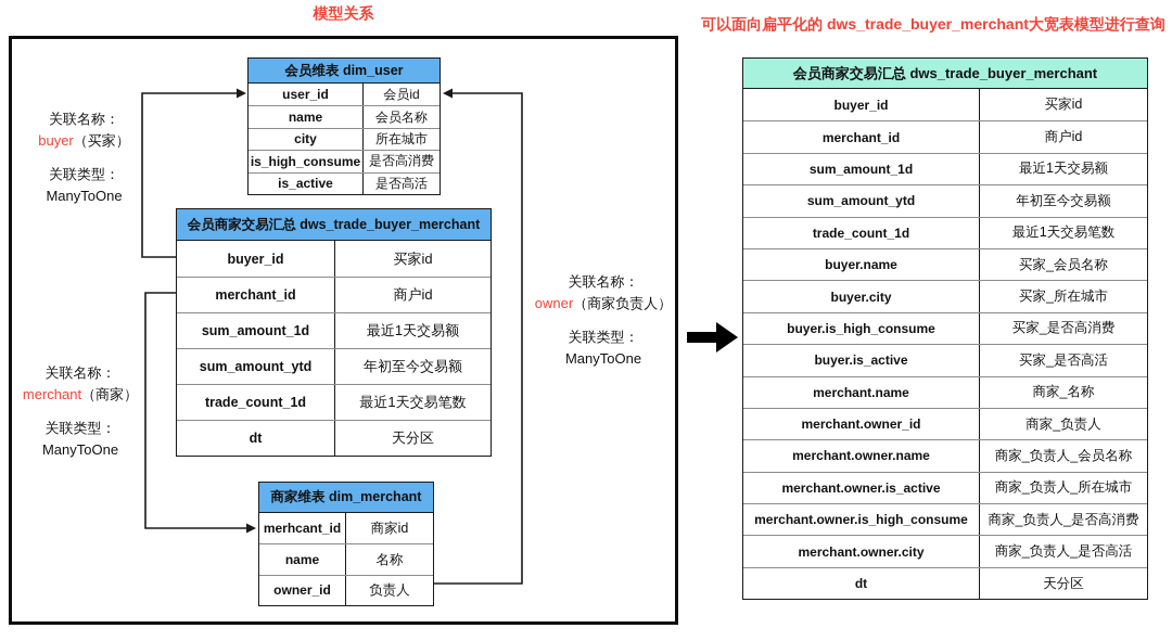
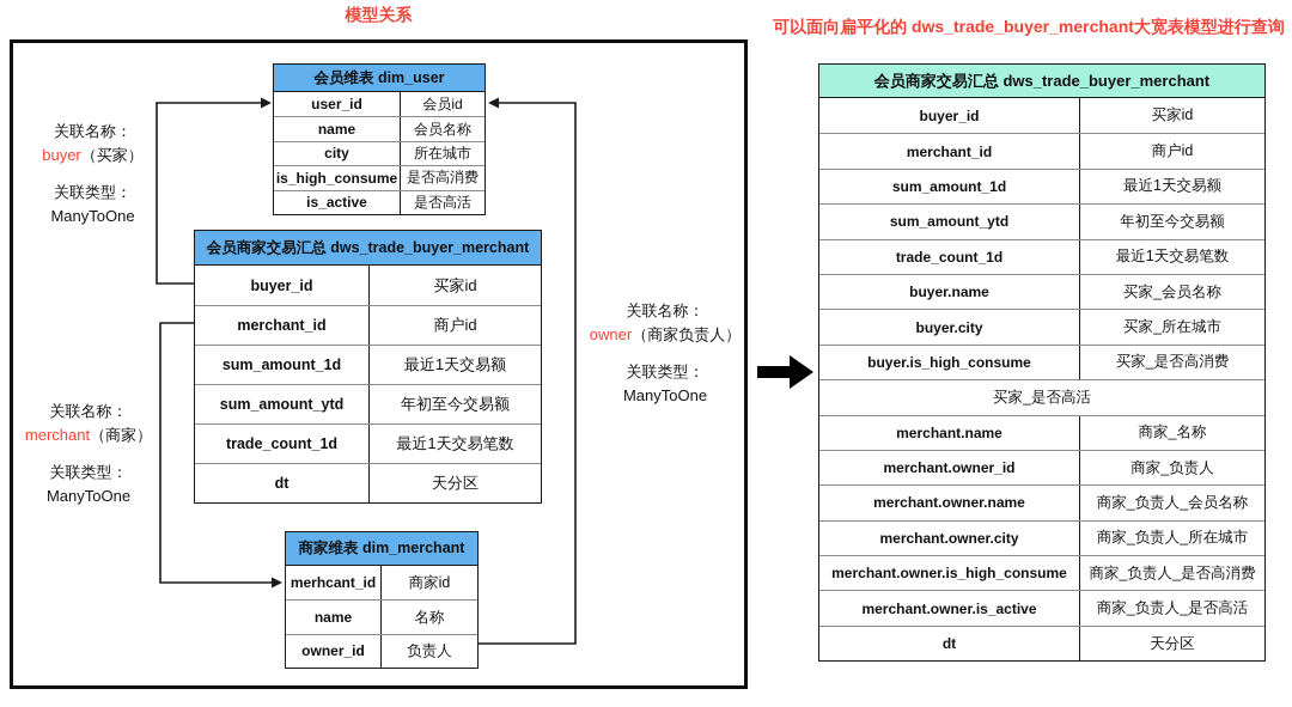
  模型关系
  可以面向扁平化的 dws_trade_buyer_merchant大宽表模型进行查询
  会员维表 dim_user
  user_id
  会员id
  name
  会员名称
  city
  所在城市
  is_high_consume
  是否高消费
  is_active
  是否高活
  会员商家交易汇总 dws_trade_buyer_merchant
  buyer_id
  买家id
  merchant_id
  商户id
  sum_amount_1d
  最近1天交易额
  sum_amount_ytd
  年初至今交易额
  trade_count_1d
  最近1天交易笔数
  dt
  天分区
  商家维表 dim_merchant
  merhcant_id
  商家id
  name
  名称
  owner_id
  负责人
  会员商家交易汇总 dws_trade_buyer_merchant
  buyer_id
  买家id
  merchant_id
  商户id
  sum_amount_1d
  最近1天交易额
  sum_amount_ytd
  年初至今交易额
  trade_count_1d
  最近1天交易笔数
  buyer.name
  买家_会员名称
  buyer.city
  买家_所在城市
  buyer.is_high_consume
  买家_是否高消费
- buyer.is_active
  买家_是否高活
  merchant.name
  商家_名称
  merchant.owner_id
  商家_负责人
  merchant.owner.name
  商家_负责人_会员名称
- merchant.owner.is_active
+ merchant.owner.city
  商家_负责人_所在城市
  merchant.owner.is_high_consume
  商家_负责人_是否高消费
- merchant.owner.city
+ merchant.owner.is_active
  商家_负责人_是否高活
  dt
  天分区
  关联名称：
  buyer（买家）
  关联类型：
  ManyToOne
  关联名称：
  merchant（商家）
  关联类型：
  ManyToOne
  关联名称：
  owner（商家负责人）
  关联类型：
  ManyToOne
